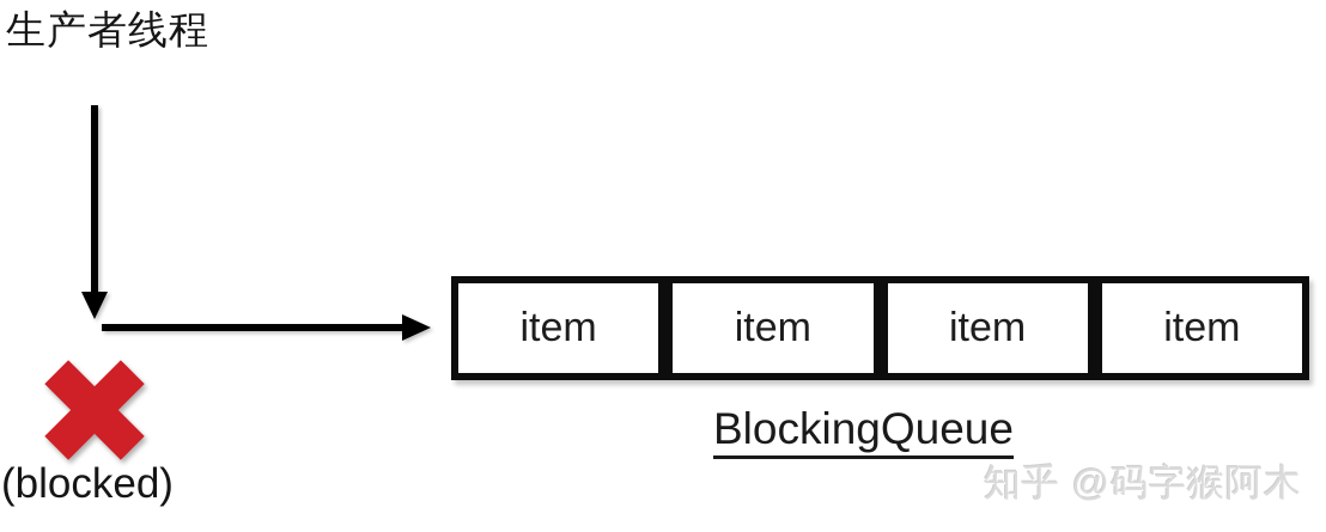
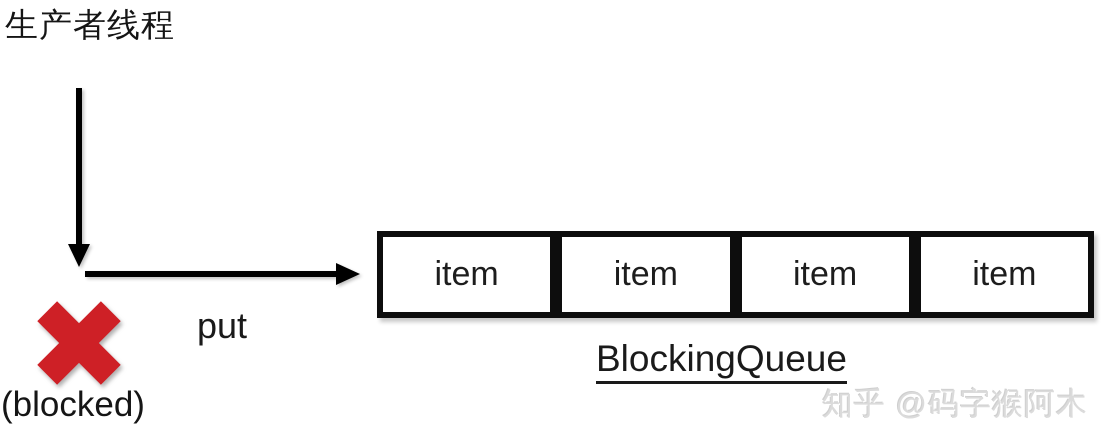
  生产者线程
+ put
  (blocked)
  item
  item
  item
  item
  BlockingQueue
  知乎 @码字猴阿木
